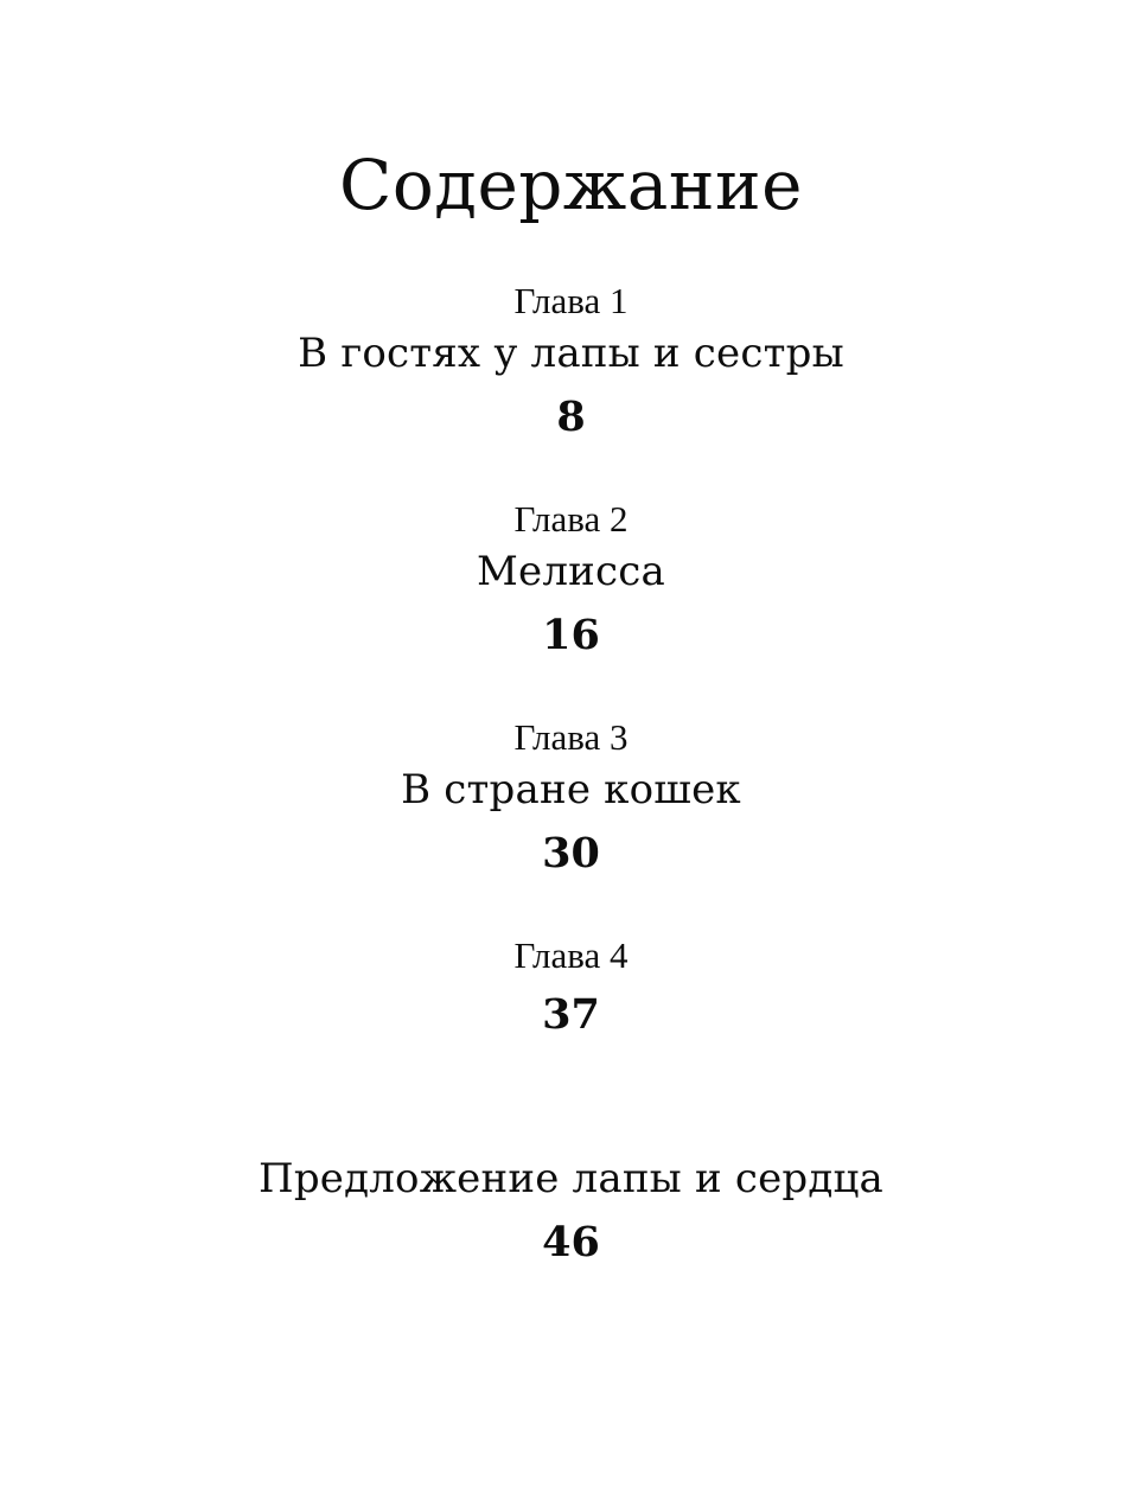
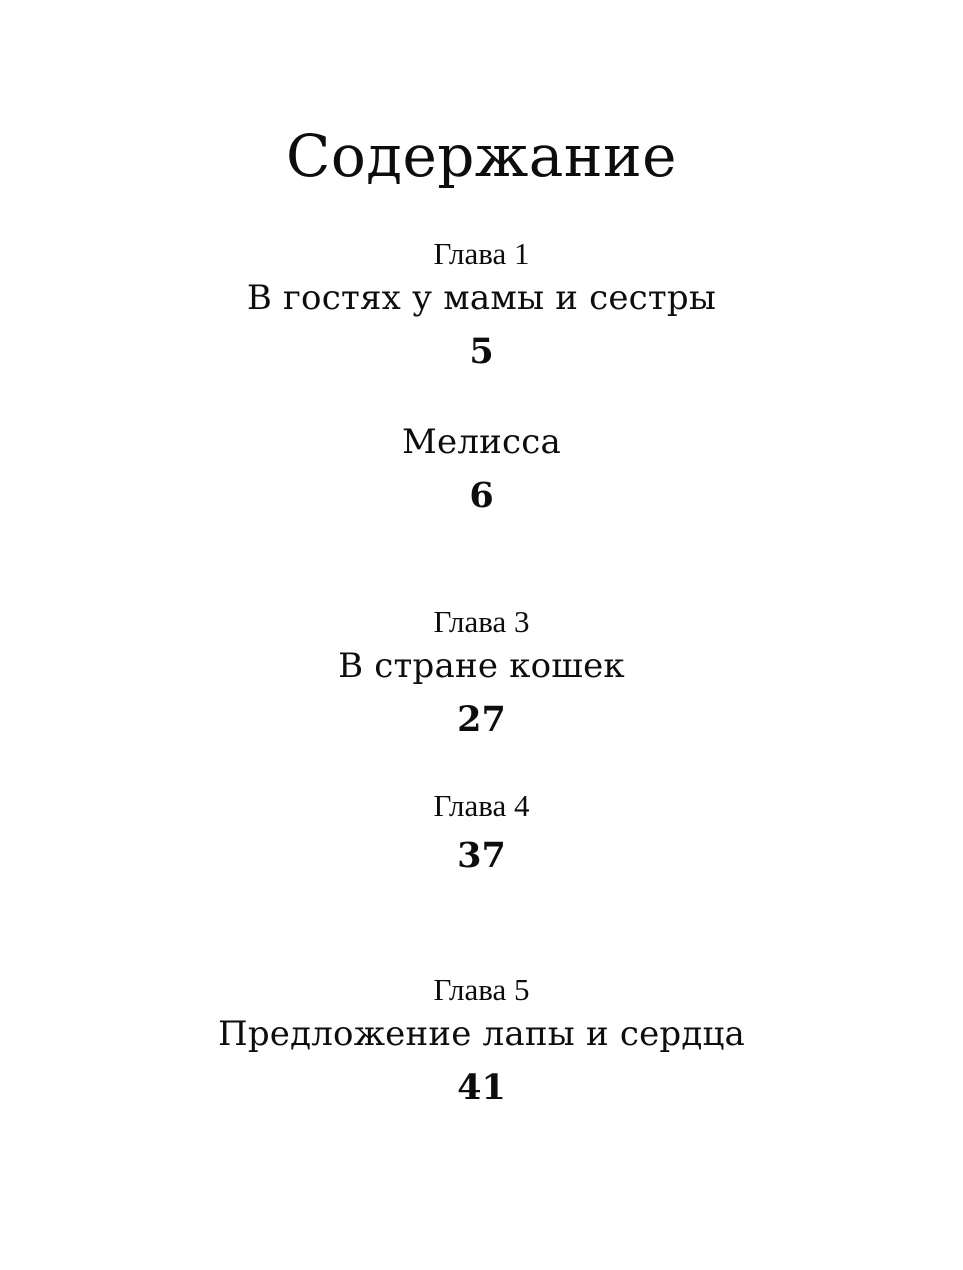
  Содержание
  Глава 1
- В гостях у лапы и сестры
+ В гостях у мамы и сестры
- 8
+ 5
- Глава 2
  Мелисса
- 16
+ 6
  Глава 3
  В стране кошек
- 30
+ 27
  Глава 4
  37
+ Глава 5
  Предложение лапы и сердца
- 46
+ 41
